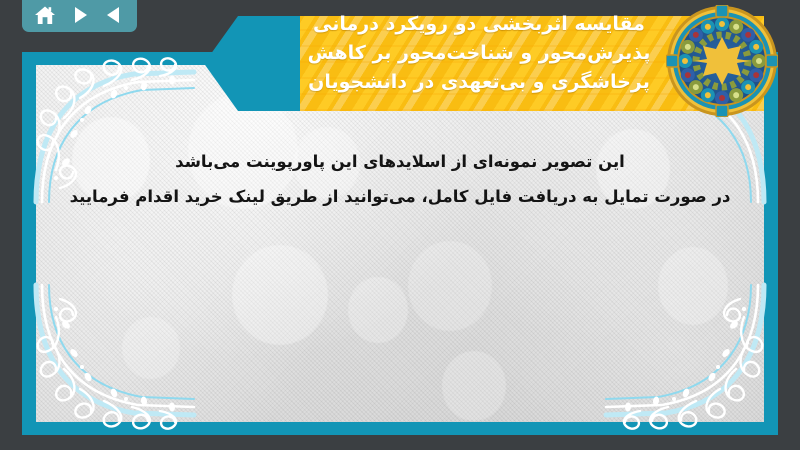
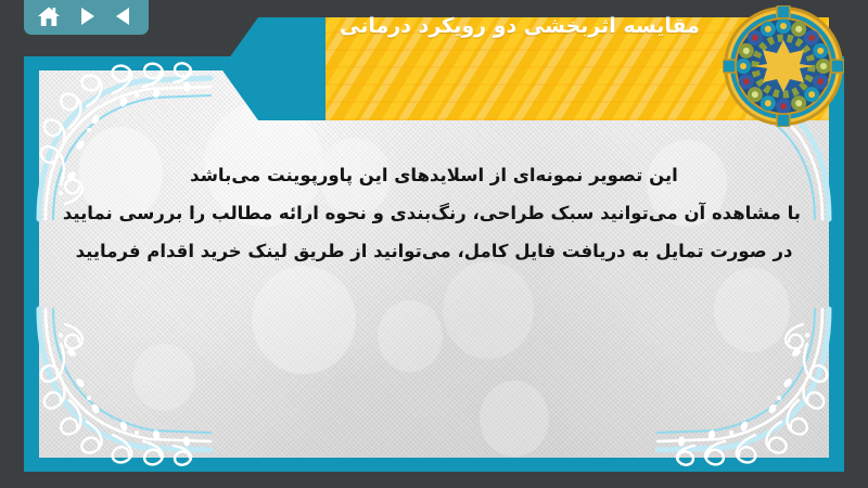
  این تصویر نمونه‌ای از اسلایدهای این پاورپوینت می‌باشد
+ با مشاهده آن می‌توانید سبک طراحی، رنگ‌بندی و نحوه ارائه مطالب را بررسی نمایید
  در صورت تمایل به دریافت فایل کامل، می‌توانید از طریق لینک خرید اقدام فرمایید
  مقایسه اثربخشی دو رویکرد درمانی
- پذیرش‌محور و شناخت‌محور بر کاهش
- پرخاشگری و بی‌تعهدی در دانشجویان
